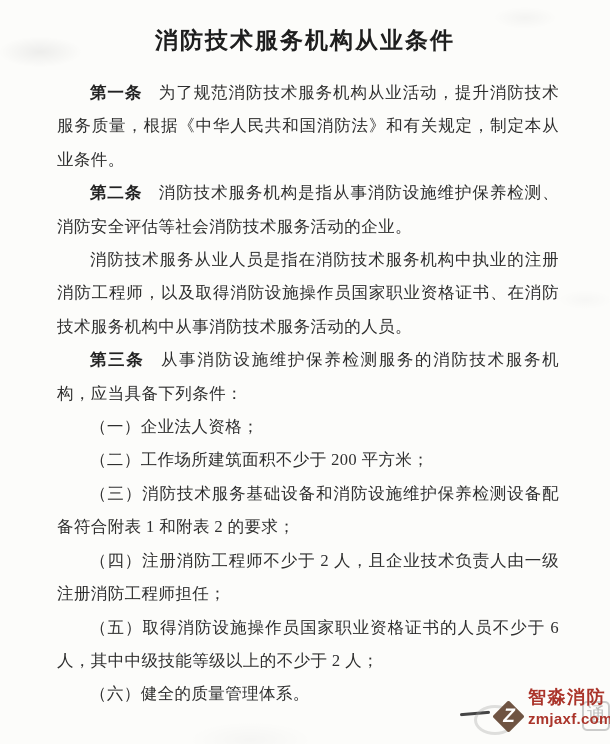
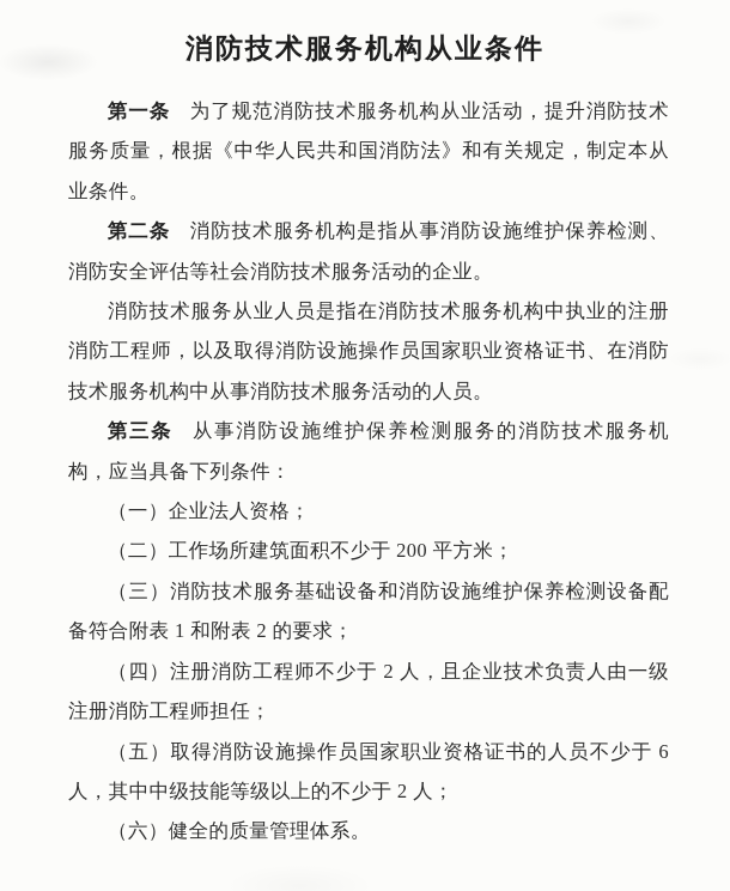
- 通
- Z
- 智淼消防
- zmjaxf.com
